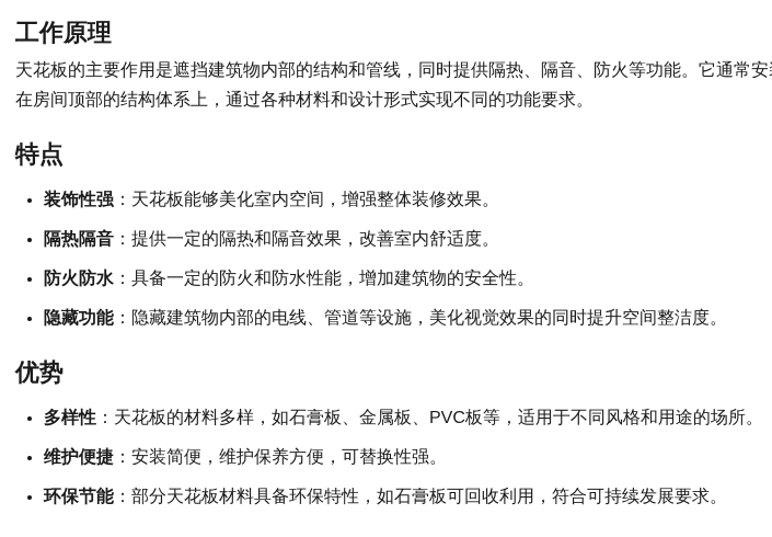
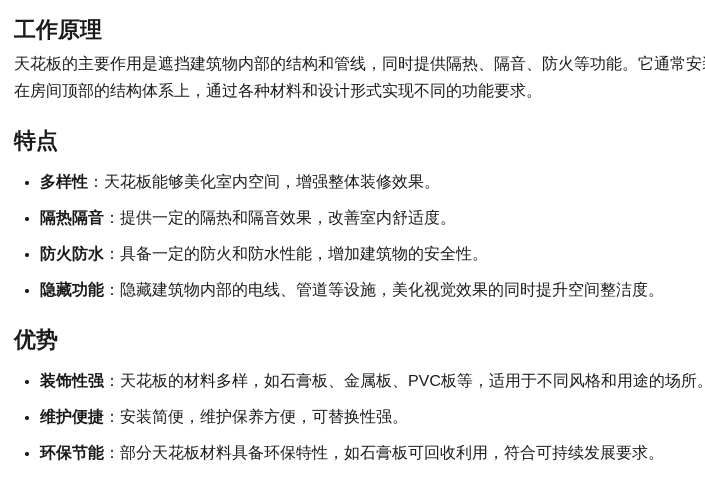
  工作原理
  天花板的主要作用是遮挡建筑物内部的结构和管线，同时提供隔热、隔音、防火等功能。它通常安
  在房间顶部的结构体系上，通过各种材料和设计形式实现不同的功能要求。
  特点
- 装饰性强：天花板能够美化室内空间，增强整体装修效果。
+ 多样性：天花板能够美化室内空间，增强整体装修效果。
  隔热隔音：提供一定的隔热和隔音效果，改善室内舒适度。
  防火防水：具备一定的防火和防水性能，增加建筑物的安全性。
  隐藏功能：隐藏建筑物内部的电线、管道等设施，美化视觉效果的同时提升空间整洁度。
  优势
- 多样性：天花板的材料多样，如石膏板、金属板、PVC板等，适用于不同风格和用途的场所。
+ 装饰性强：天花板的材料多样，如石膏板、金属板、PVC板等，适用于不同风格和用途的场所
  维护便捷：安装简便，维护保养方便，可替换性强。
  环保节能：部分天花板材料具备环保特性，如石膏板可回收利用，符合可持续发展要求。
